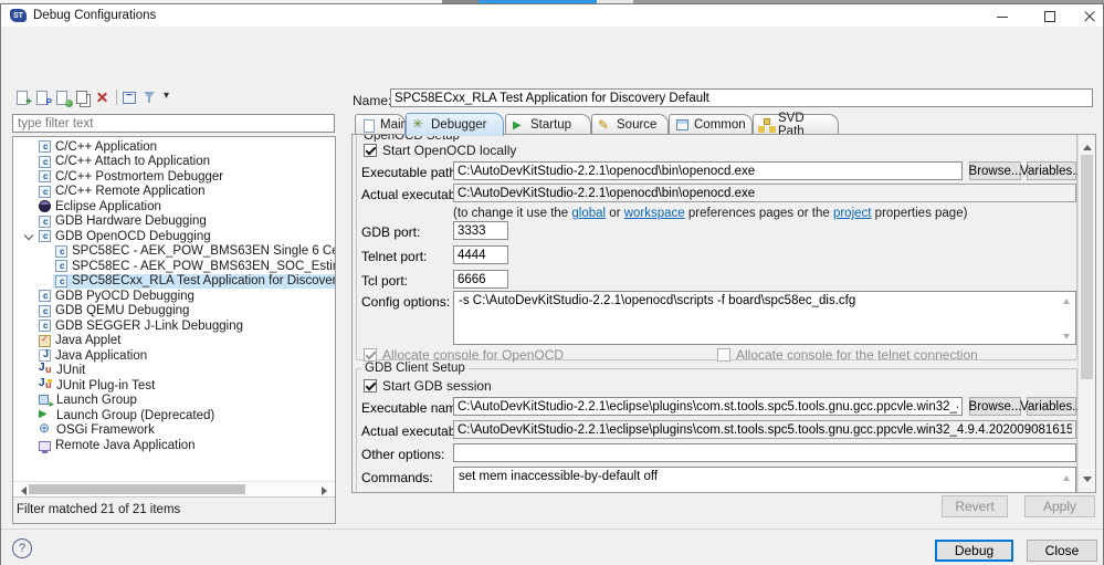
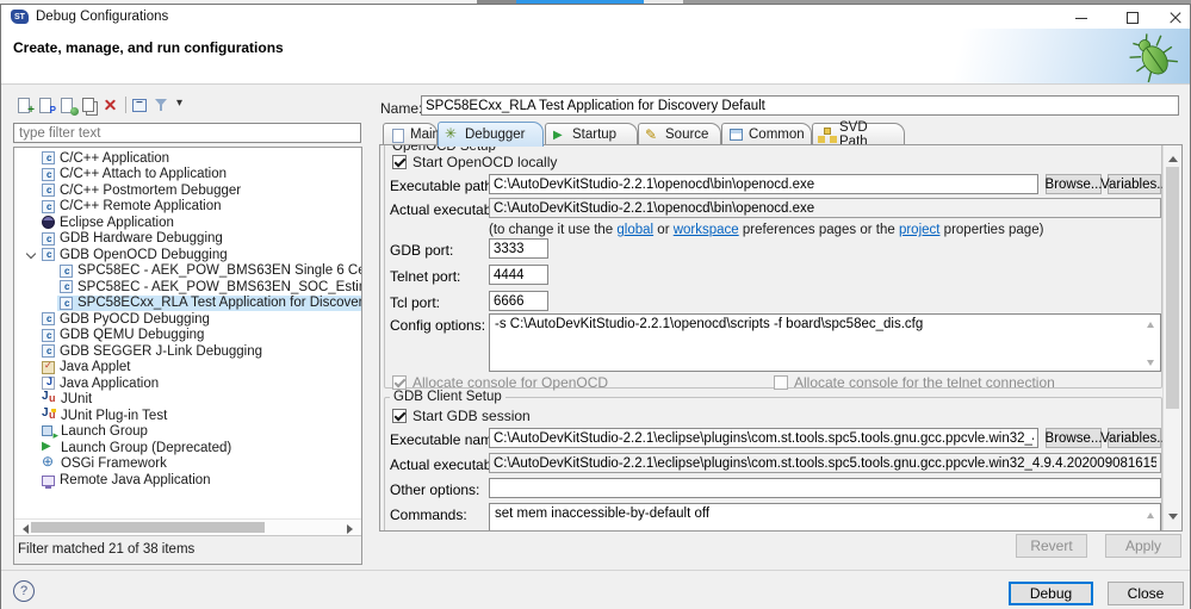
  Debug Configurations
+ Create, manage, and run configurations
  type filter text
  C/C++ Application
  C/C++ Attach to Application
  C/C++ Postmortem Debugger
  C/C++ Remote Application
  Eclipse Application
  GDB Hardware Debugging
  GDB OpenOCD Debugging
  SPC58ECxx_RLA Test Application for Discover
  GDB PyOCD Debugging
  GDB QEMU Debugging
  GDB SEGGER J-Link Debugging
  Java Applet
  Java Application
  JUnit
  JUnit Plug-in Test
  Launch Group
  Launch Group (Deprecated)
  OSGi Framework
  Remote Java Application
- Filter matched 21 of 21 items
+ Filter matched 21 of 38 items
  Name
  SPC58ECxx_RLA Test Application for Discovery Default
  Main
  Debugger
  Startup
  Source
  Common
  SVD Path
  OpenOCD Setup
  Start OpenOCD locally
  Executable pat
  C:\AutoDevKitStudio-2.2.1\openocd\bin\openocd.exe
  Browse...
  Variables.
  Actual executa
  C:\AutoDevKitStudio-2.2.1\openocd\bin\openocd.exe
  (to change it use the global or workspace preferences pages or the project properties page)
  GDB port:
  3333
  Telnet port:
  4444
  Tcl port:
  6666
  Config options:
  -s C:\AutoDevKitStudio-2.2.1\openocd\scripts -f board\spc58ec_dis.cfg
  Allocate console for OpenOCD
  Allocate console for the telnet connection
  GDB Client Setup
  Start GDB session
  Executable nam
  C:\AutoDevKitStudio-2.2.1\eclipse\plugins\com.st.tools.spc5.tools.gnu.gcc.ppcvle.win32_
  Browse...
  Variables.
  Actual executa
  C:\AutoDevKitStudio-2.2.1\eclipse\plugins\com.st.tools.spc5.tools.gnu.gcc.ppcvle.win32_4.9.4.202009081615
  Other options:
  Commands:
  set mem inaccessible-by-default off
  Revert
  Apply
  ?
  Debug
  Close
